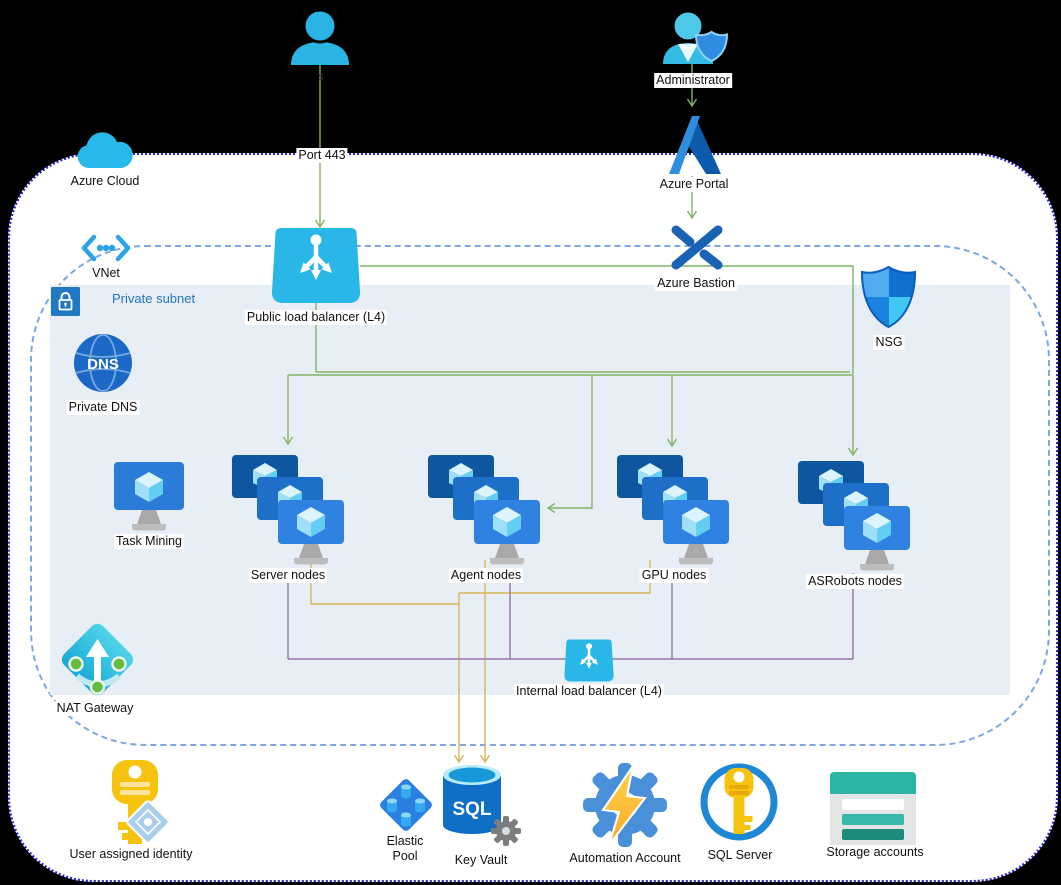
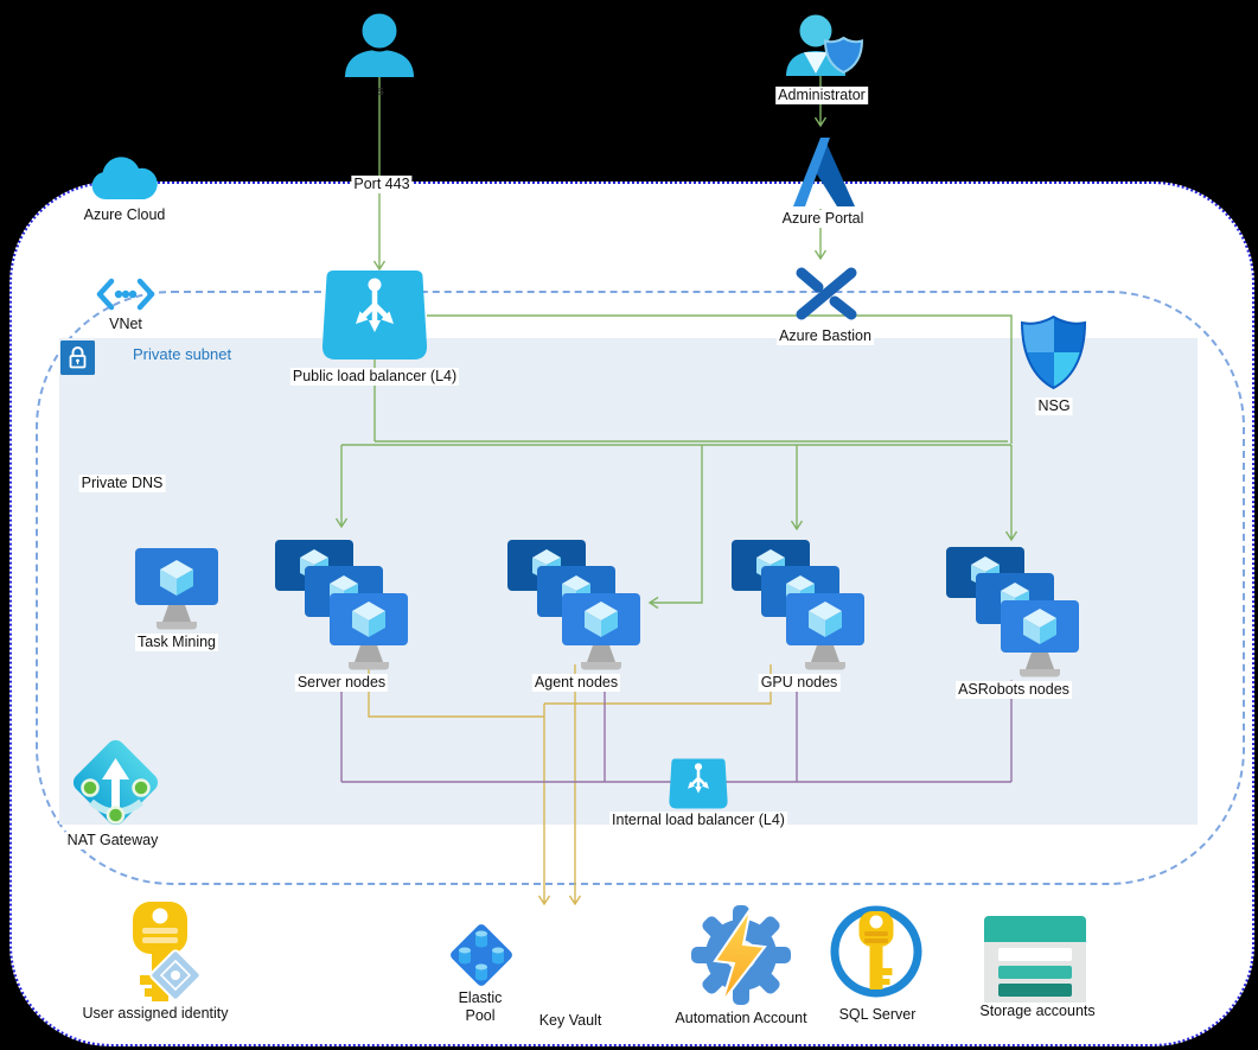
- DNS
- SQL
  s
  Port 443
  Administrator
  Azure Portal
  Azure Cloud
  Azure Bastion
  VNet
  Private subnet
  Public load balancer (L4)
  NSG
  Private DNS
  Task Mining
  Server nodes
  Agent nodes
  GPU nodes
  ASRobots nodes
  Internal load balancer (L4)
  NAT Gateway
  User assigned identity
  Elastic Pool
  Key Vault
  Automation Account
  SQL Server
  Storage accounts
